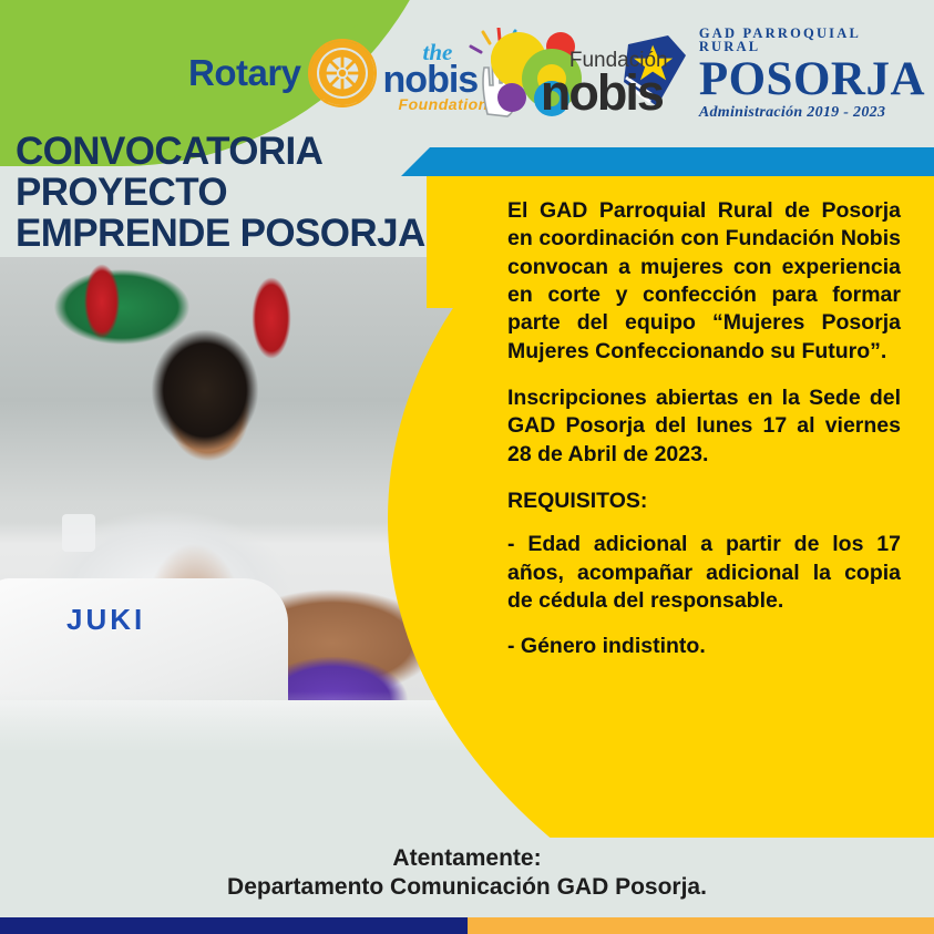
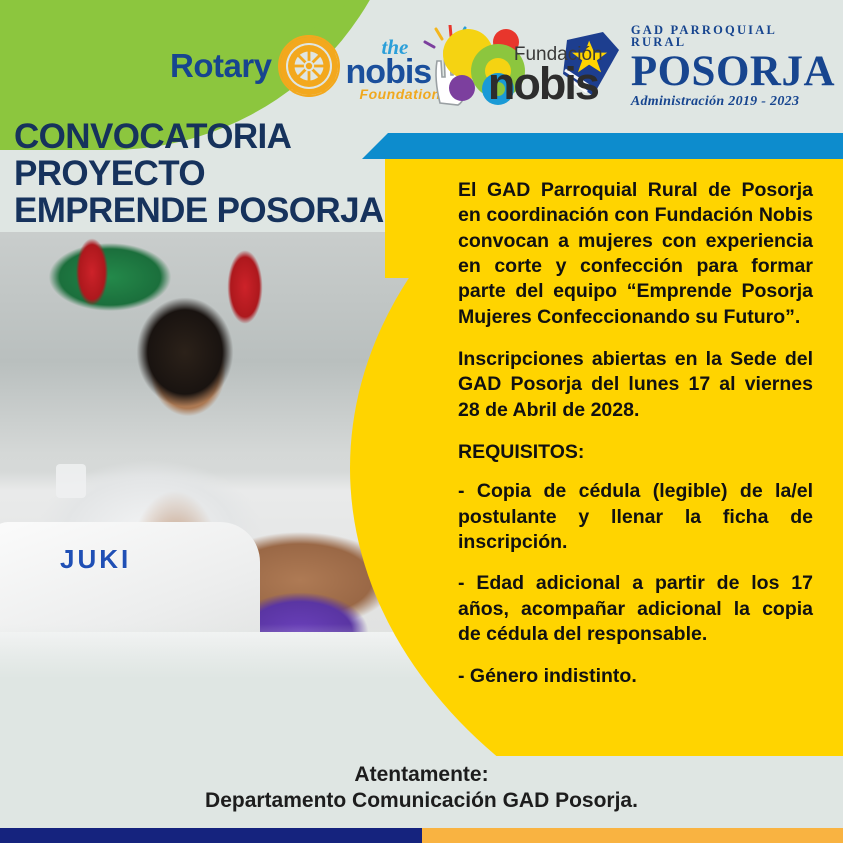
  Rotary
  the
  nobis
  Foundation
  Fundación
  nobis
  GAD PARROQUIAL RURAL
  POSORJA
  Administración 2019 - 2023
  JUKI
  CONVOCATORIA
  PROYECTO
  EMPRENDE POSORJA
- El GAD Parroquial Rural de Posorja en coordinación con Fundación Nobis convocan a mujeres con experiencia en corte y confección para formar parte del equipo “Mujeres Posorja Mujeres Confeccionando su Futuro”.
+ El GAD Parroquial Rural de Posorja en coordinación con Fundación Nobis convocan a mujeres con experiencia en corte y confección para formar parte del equipo “Emprende Posorja Mujeres Confeccionando su Futuro”.
- Inscripciones abiertas en la Sede del GAD Posorja del lunes 17 al viernes 28 de Abril de 2023.
+ Inscripciones abiertas en la Sede del GAD Posorja del lunes 17 al viernes 28 de Abril de 2028.
  REQUISITOS:
+ - Copia de cédula (legible) de la/el postulante y llenar la ficha de inscripción.
  - Edad adicional a partir de los 17 años, acompañar adicional la copia de cédula del responsable.
  - Género indistinto.
  Atentamente:
  Departamento Comunicación GAD Posorja.
